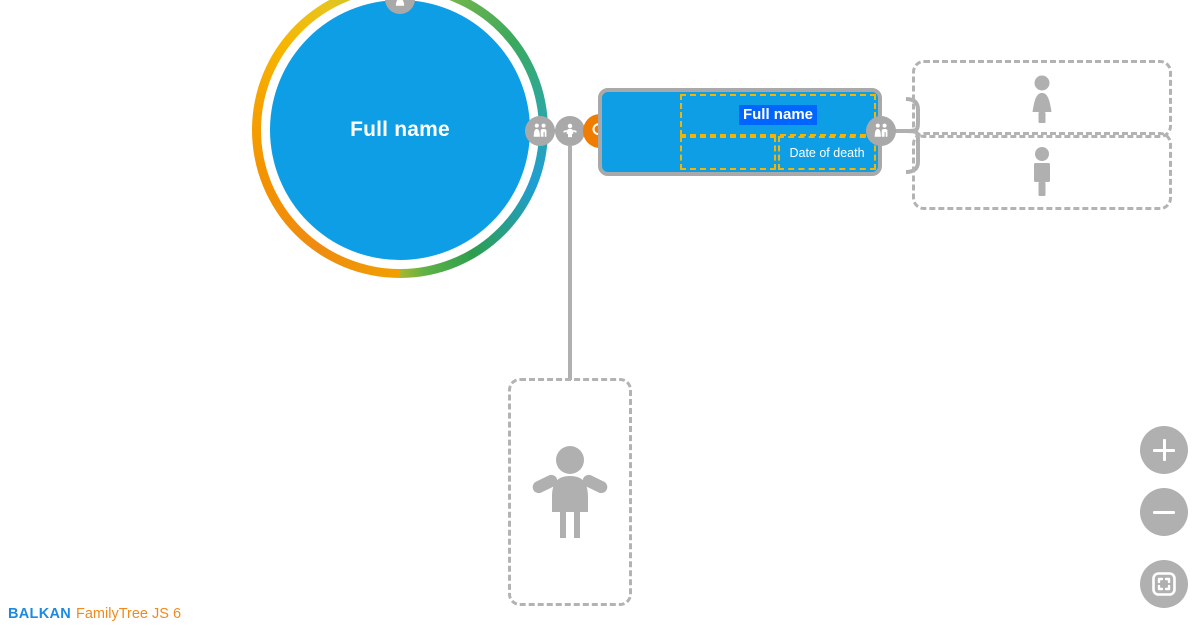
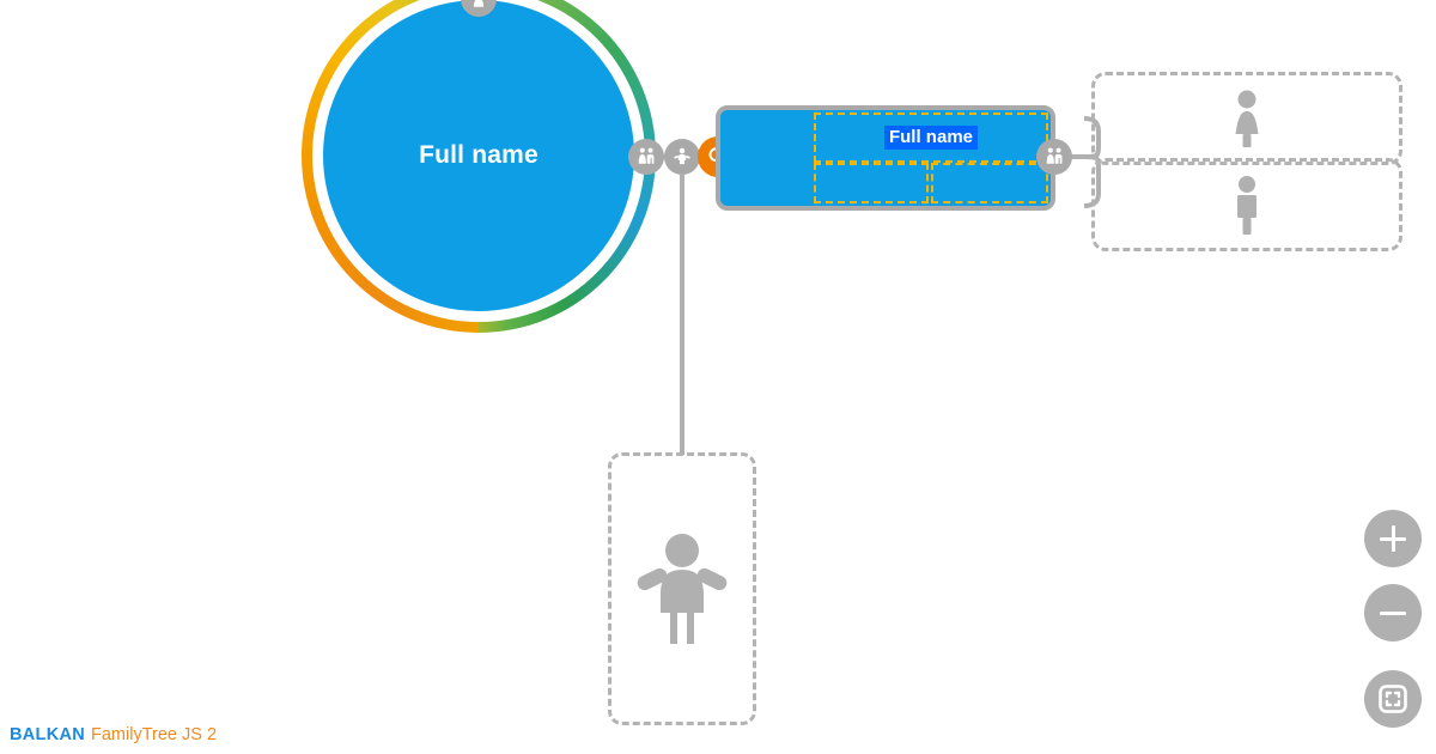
  Full name
  Full name
- Date of death
- BALKAN FamilyTree JS 6
+ BALKAN FamilyTree JS 2
